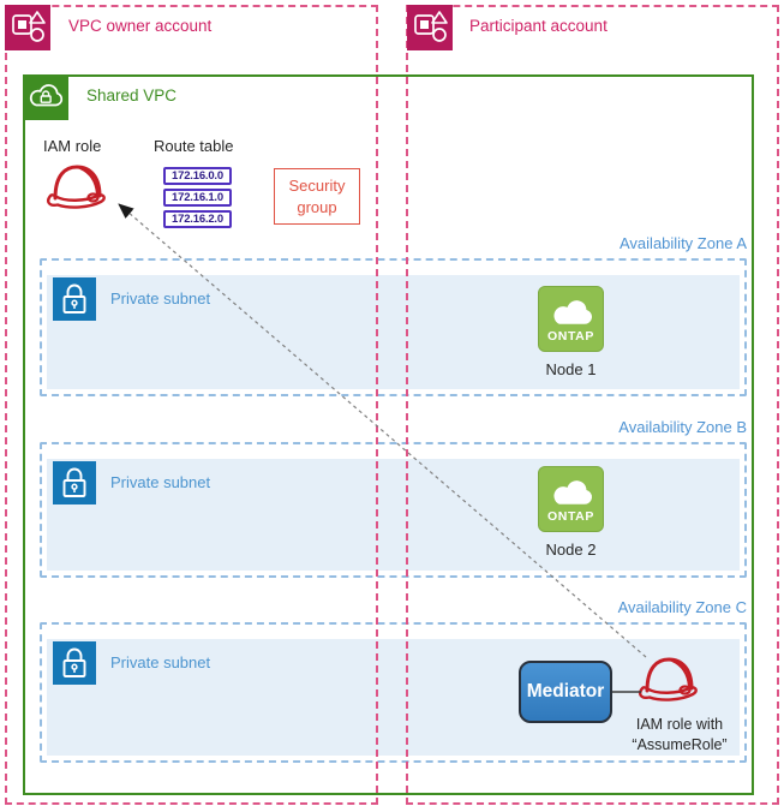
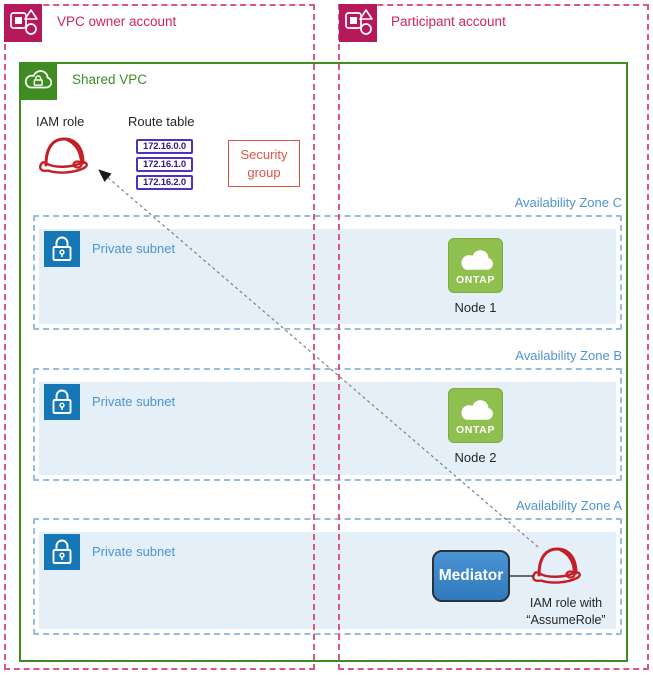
  VPC owner account
  Participant account
  Shared VPC
  IAM role
  Route table
  172.16.0.0
  172.16.1.0
  172.16.2.0
  Security group
- Availability Zone A
+ Availability Zone C
  Availability Zone B
- Availability Zone C
+ Availability Zone A
  Private subnet
  ONTAP
  Node 1
  Private subnet
  ONTAP
  Node 2
  Private subnet
  Mediator
  IAM role with
  “AssumeRole”
